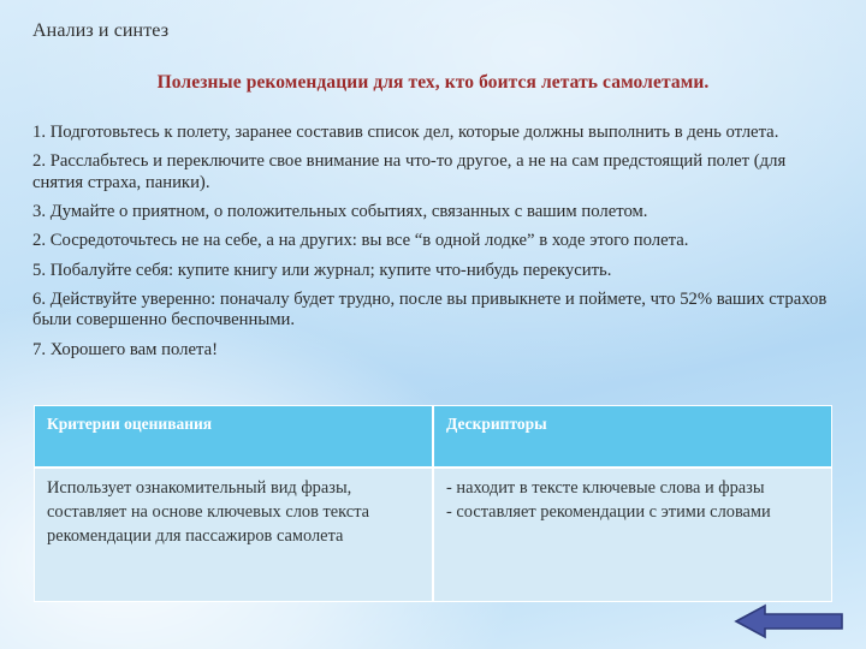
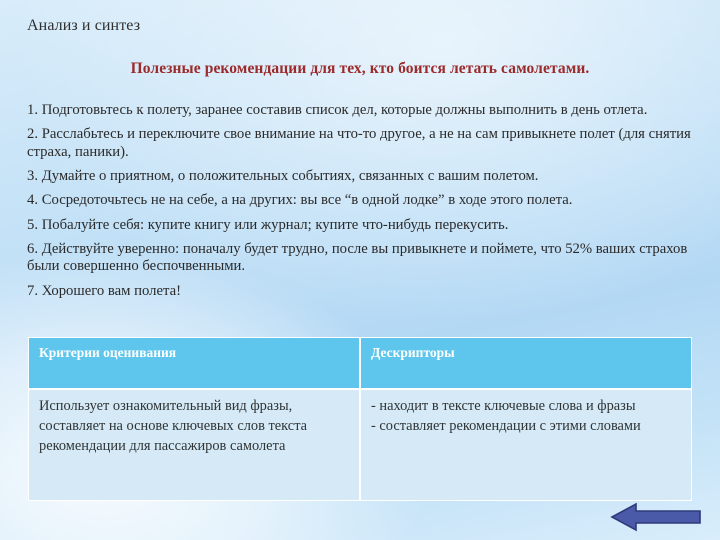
  Анализ и синтез
  Полезные рекомендации для тех, кто боится летать самолетами.
  1. Подготовьтесь к полету, заранее составив список дел, которые должны выполнить в день отлета.
- 2. Расслабьтесь и переключите свое внимание на что-то другое, а не на сам предстоящий полет (для снятия страха, паники).
+ 2. Расслабьтесь и переключите свое внимание на что-то другое, а не на сам привыкнете полет (для снятия страха, паники).
  3. Думайте о приятном, о положительных событиях, связанных с вашим полетом.
- 2. Сосредоточьтесь не на себе, а на других: вы все “в одной лодке” в ходе этого полета.
+ 4. Сосредоточьтесь не на себе, а на других: вы все “в одной лодке” в ходе этого полета.
  5. Побалуйте себя: купите книгу или журнал; купите что-нибудь перекусить.
  6. Действуйте уверенно: поначалу будет трудно, после вы привыкнете и поймете, что 52% ваших страхов были совершенно беспочвенными.
  7. Хорошего вам полета!
  Критерии оценивания	Дескрипторы
  Использует ознакомительный вид фразы, составляет на основе ключевых слов текста рекомендации для пассажиров самолета	- находит в тексте ключевые слова и фразы - составляет рекомендации с этими словами
